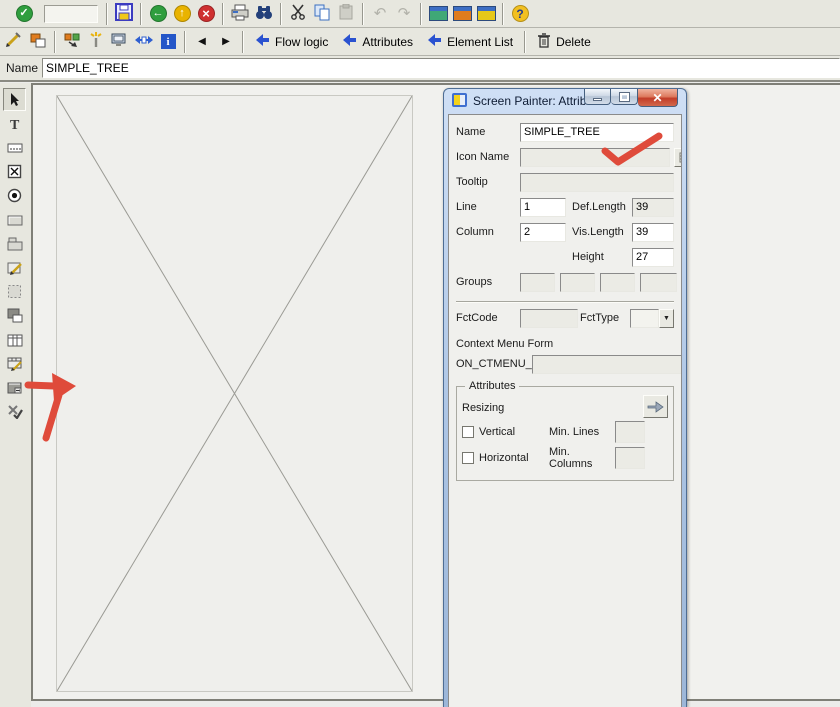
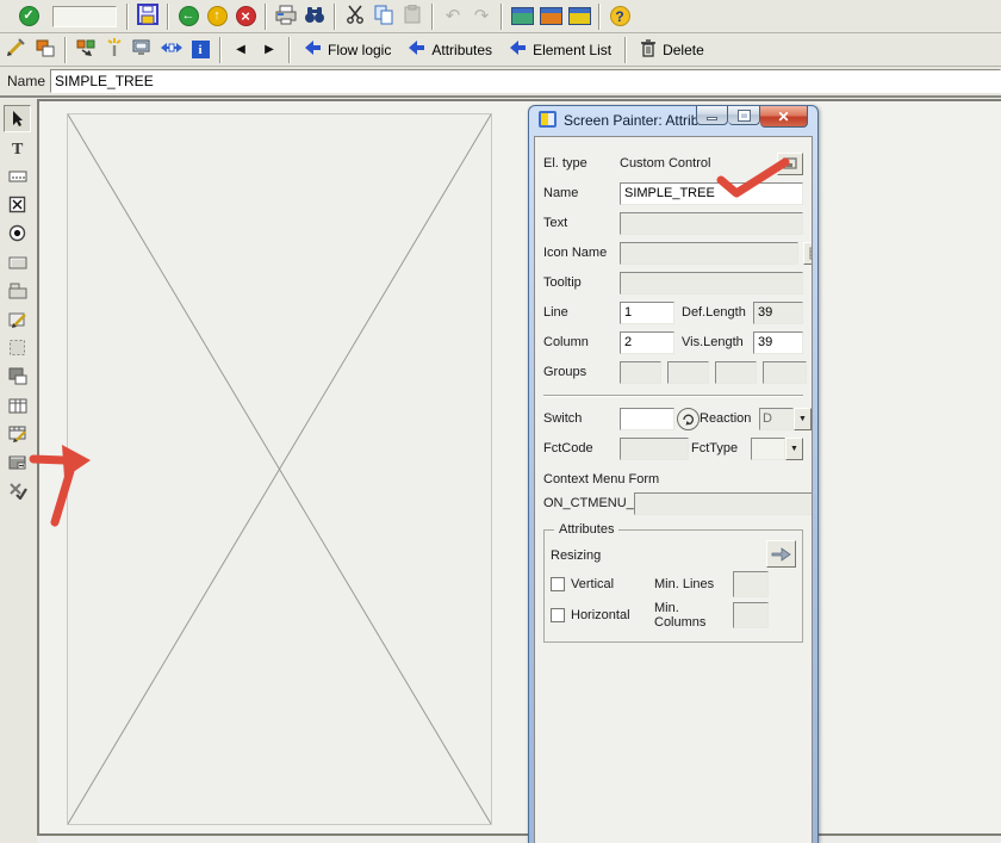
  ✓
  ←
  ↑
  ×
  ↶
  ↷
  ?
  i
  ◀
  ▶
  Flow logic
  Attributes
  Element List
  Delete
  Name
  SIMPLE_TREE
  T
  Screen Painter: Attri
  ✕
+ El. type
+ Custom Control
  Name
  SIMPLE_TREE
+ Text
  Icon Name
  Tooltip
  Line
  1
  Def.Length
  39
  Column
  2
  Vis.Length
  39
- Height
- 27
  Groups
+ Switch
+ Reaction
+ D
  FctCode
  FctType
  Context Menu Form
  ON_CTMENU_
  Attributes
  Resizing
  Vertical
  Min. Lines
  Horizontal
  Min. Columns
